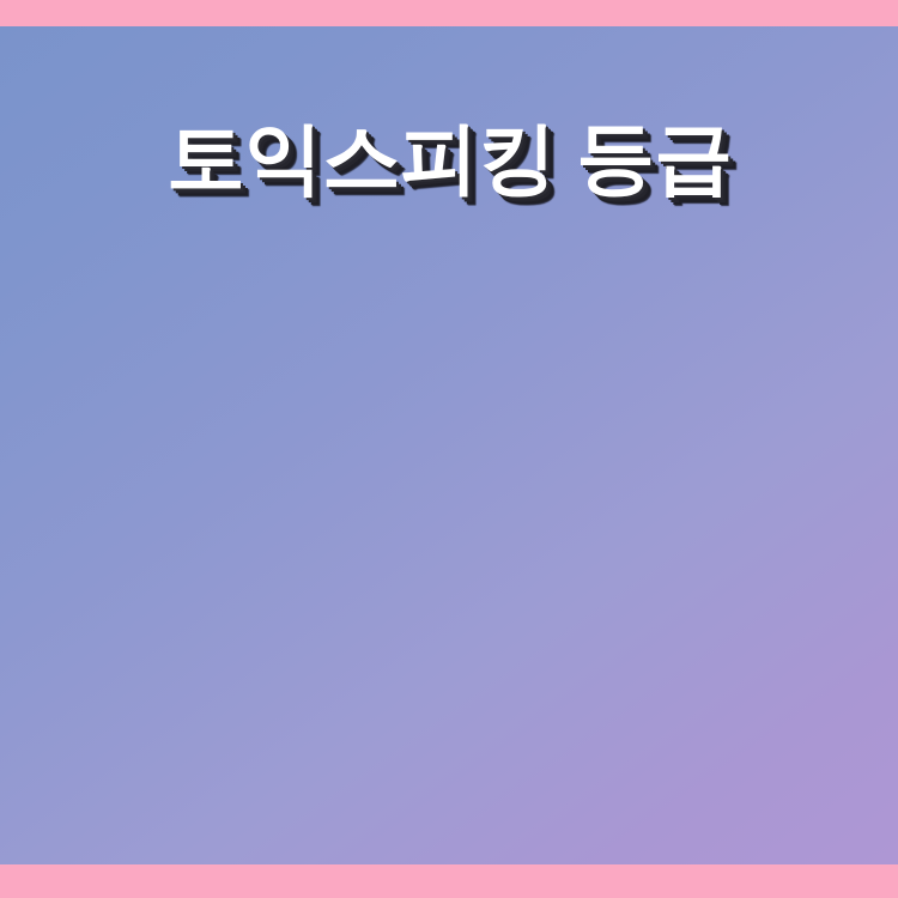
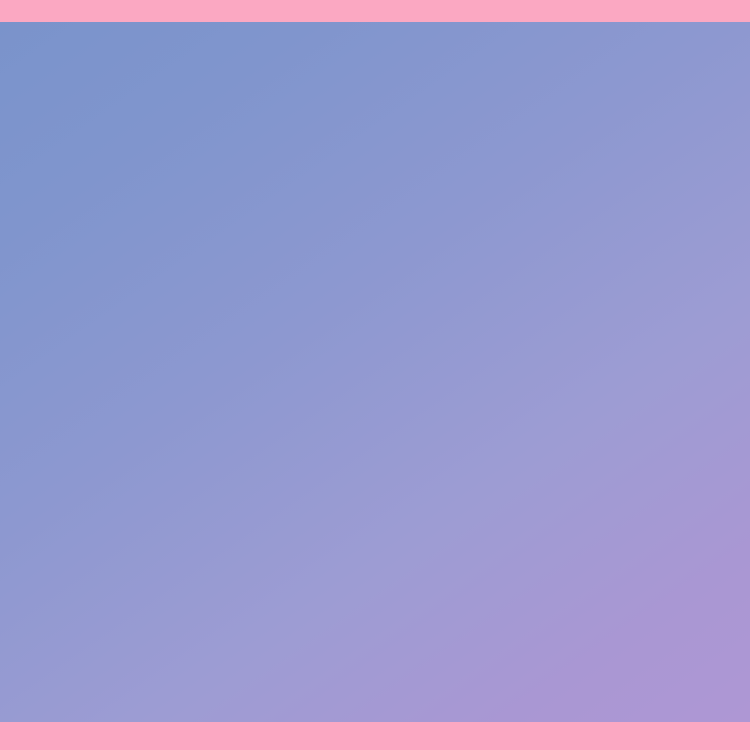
- 토익스피킹 등급
